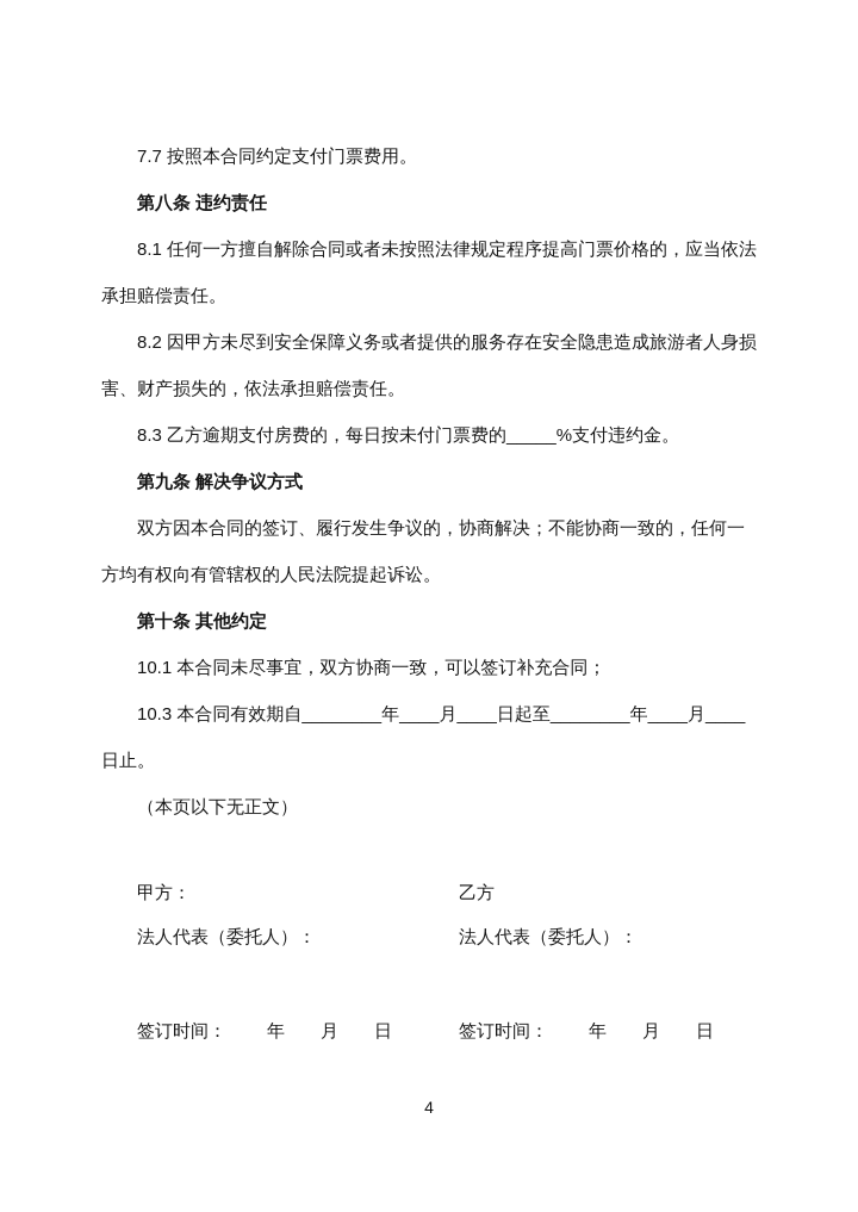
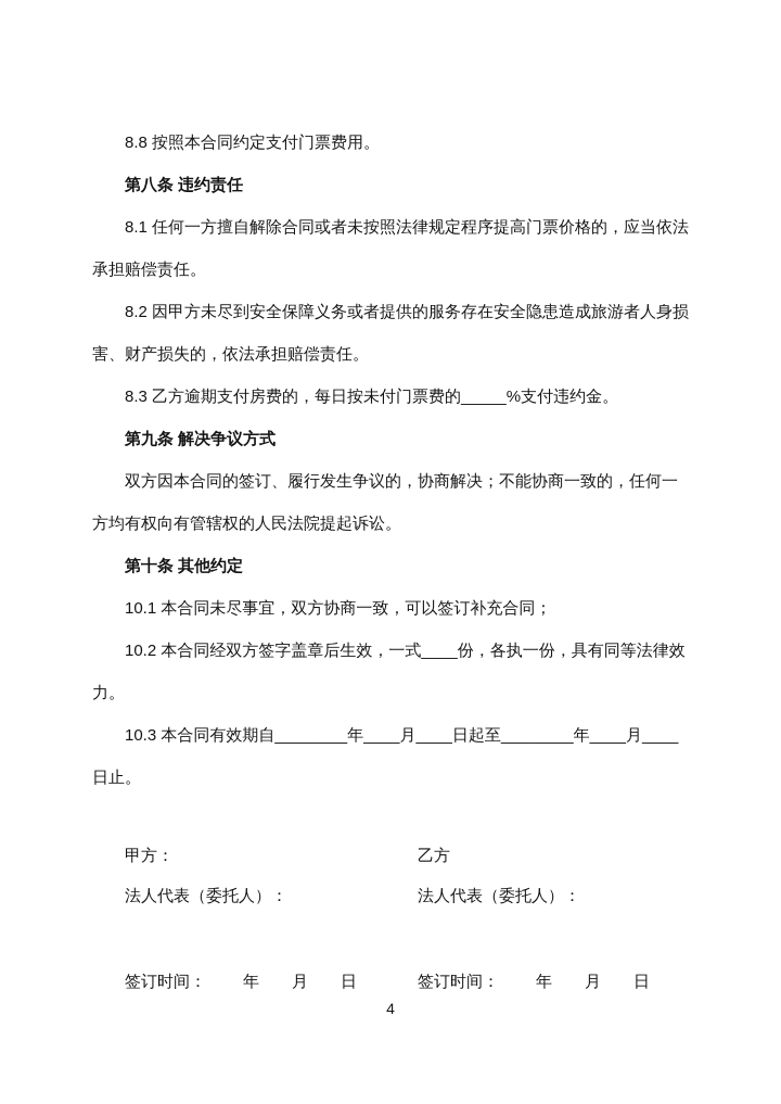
- 7.7 按照本合同约定支付门票费用。
+ 8.8 按照本合同约定支付门票费用。
  第八条 违约责任
  8.1 任何一方擅自解除合同或者未按照法律规定程序提高门票价格的，应当依法承担赔偿责任。
  8.2 因甲方未尽到安全保障义务或者提供的服务存在安全隐患造成旅游者人身损害、财产损失的，依法承担赔偿责任。
  8.3 乙方逾期支付房费的，每日按未付门票费的_____%支付违约金。
  第九条 解决争议方式
  双方因本合同的签订、履行发生争议的，协商解决；不能协商一致的，任何一方均有权向有管辖权的人民法院提起诉讼。
  第十条 其他约定
  10.1 本合同未尽事宜，双方协商一致，可以签订补充合同；
+ 10.2 本合同经双方签字盖章后生效，一式____份，各执一份，具有同等法律效力。
  10.3 本合同有效期自________年____月____日起至________年____月____日止。
- （本页以下无正文）
  甲方：
  乙方
  法人代表（委托人）：
  法人代表（委托人）：
  签订时间：
  年
  月
  日
  签订时间：
  年
  月
  日
  4
